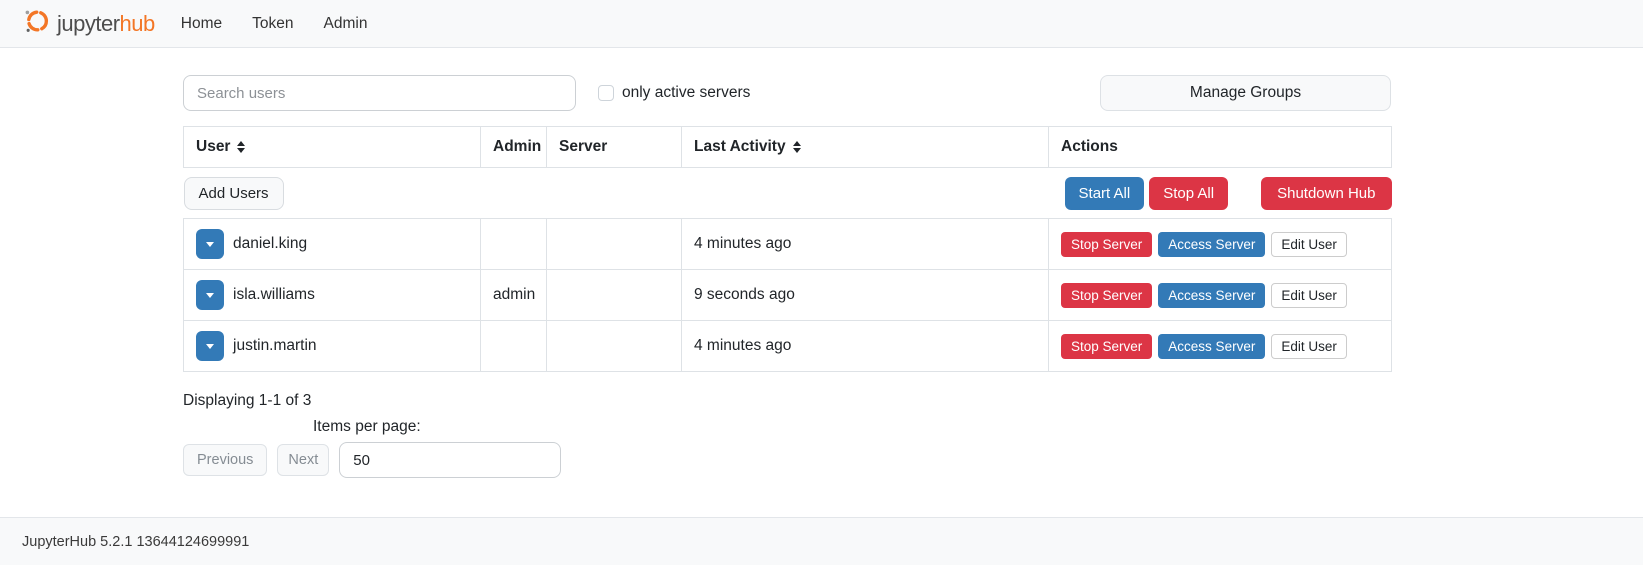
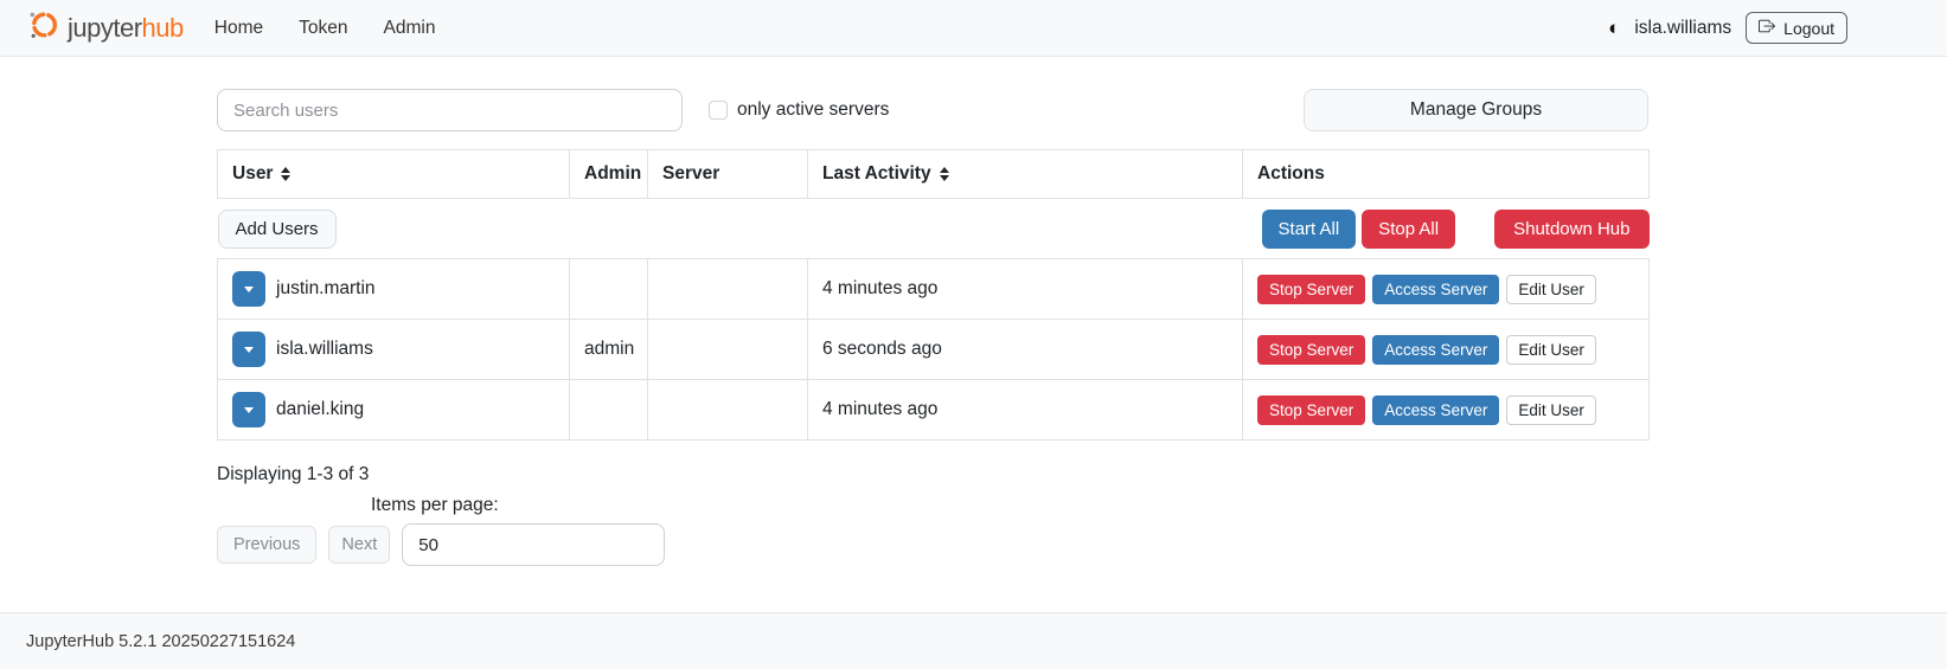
  jupyterhub
  Home
  Token
  Admin
+ ◐
+ isla.williams
+ Logout
  Search users
  only active servers
  Manage Groups
  User	Admin	Server	Last Activity	Actions
  Add Users Start All Stop All Shutdown Hub
- daniel.king			4 minutes ago	Stop Server Access Server Edit User
+ justin.martin			4 minutes ago	Stop Server Access Server Edit User
- isla.williams	admin		9 seconds ago	Stop Server Access Server Edit User
+ isla.williams	admin		6 seconds ago	Stop Server Access Server Edit User
- justin.martin			4 minutes ago	Stop Server Access Server Edit User
+ daniel.king			4 minutes ago	Stop Server Access Server Edit User
- Displaying 1-1 of 3
+ Displaying 1-3 of 3
  Items per page:
  Previous
  Next
  50
- JupyterHub 5.2.1 13644124699991
+ JupyterHub 5.2.1 20250227151624
